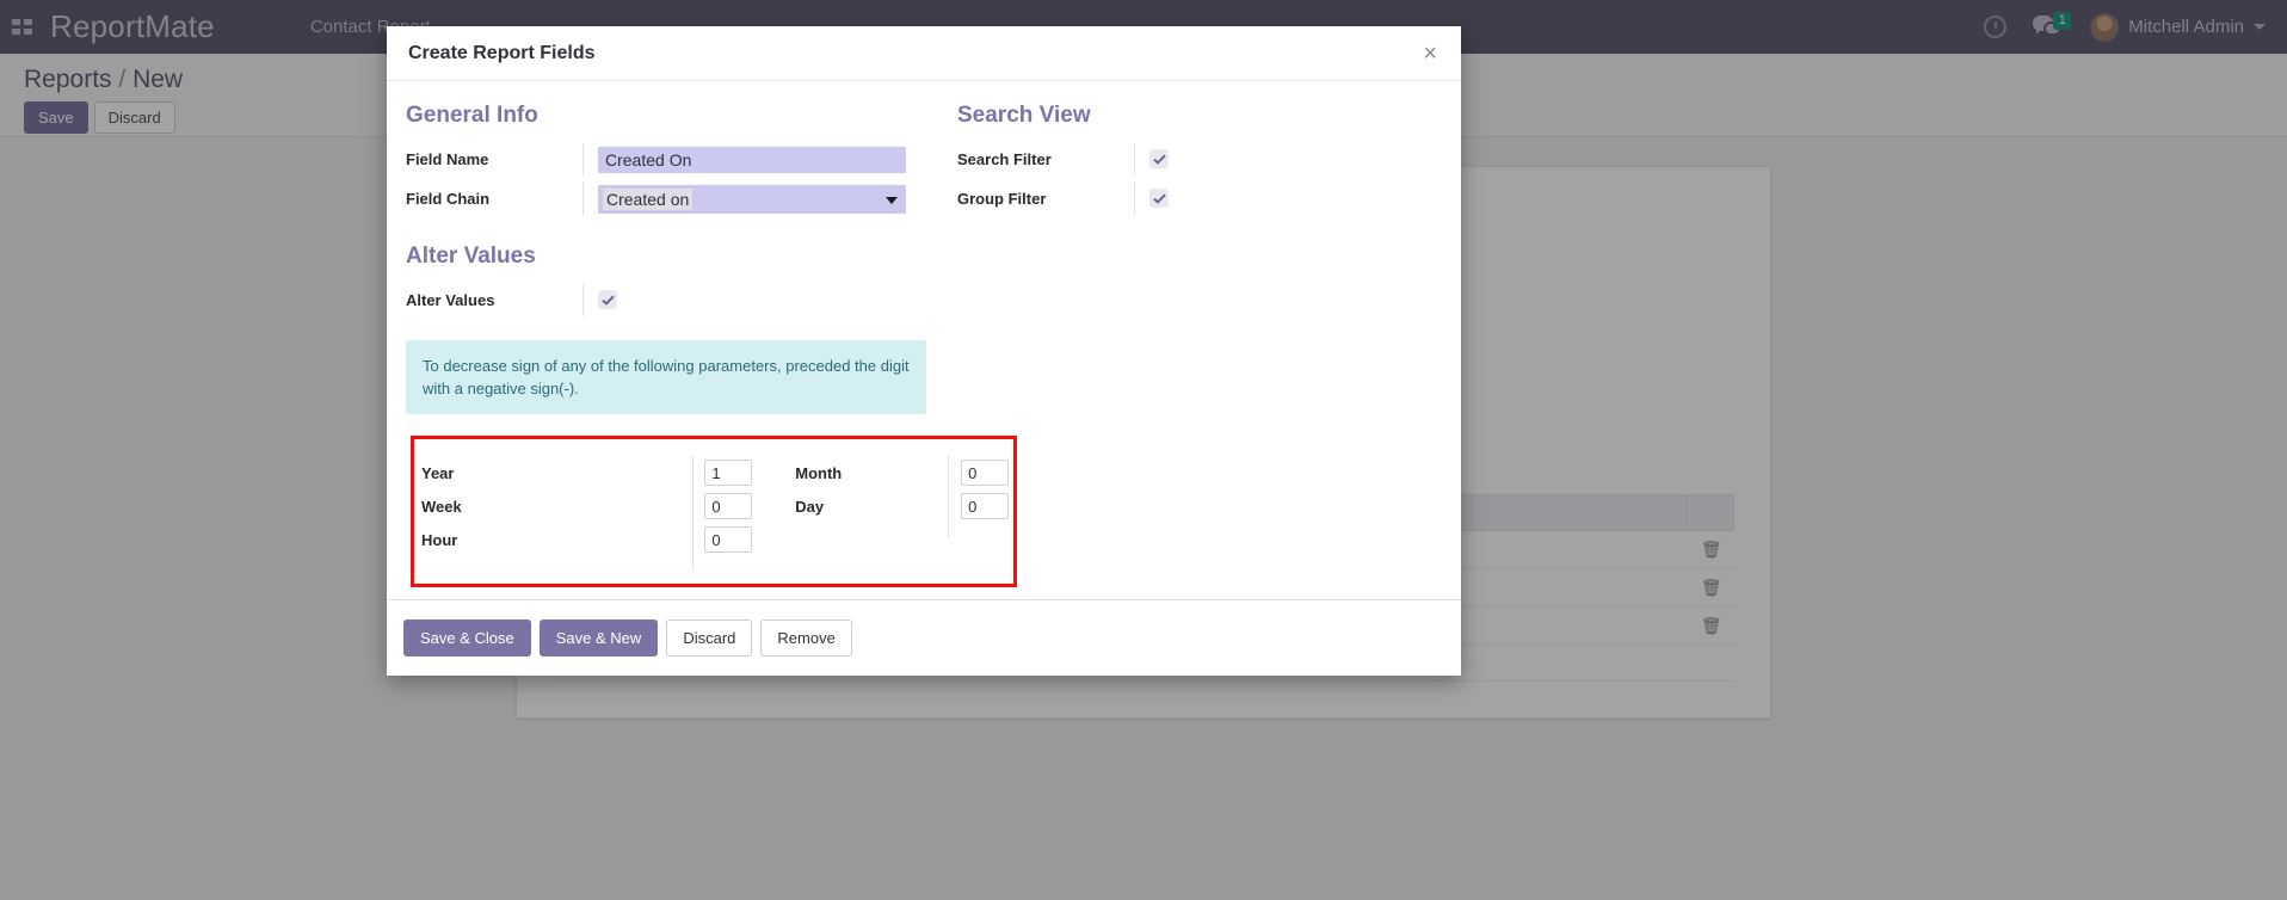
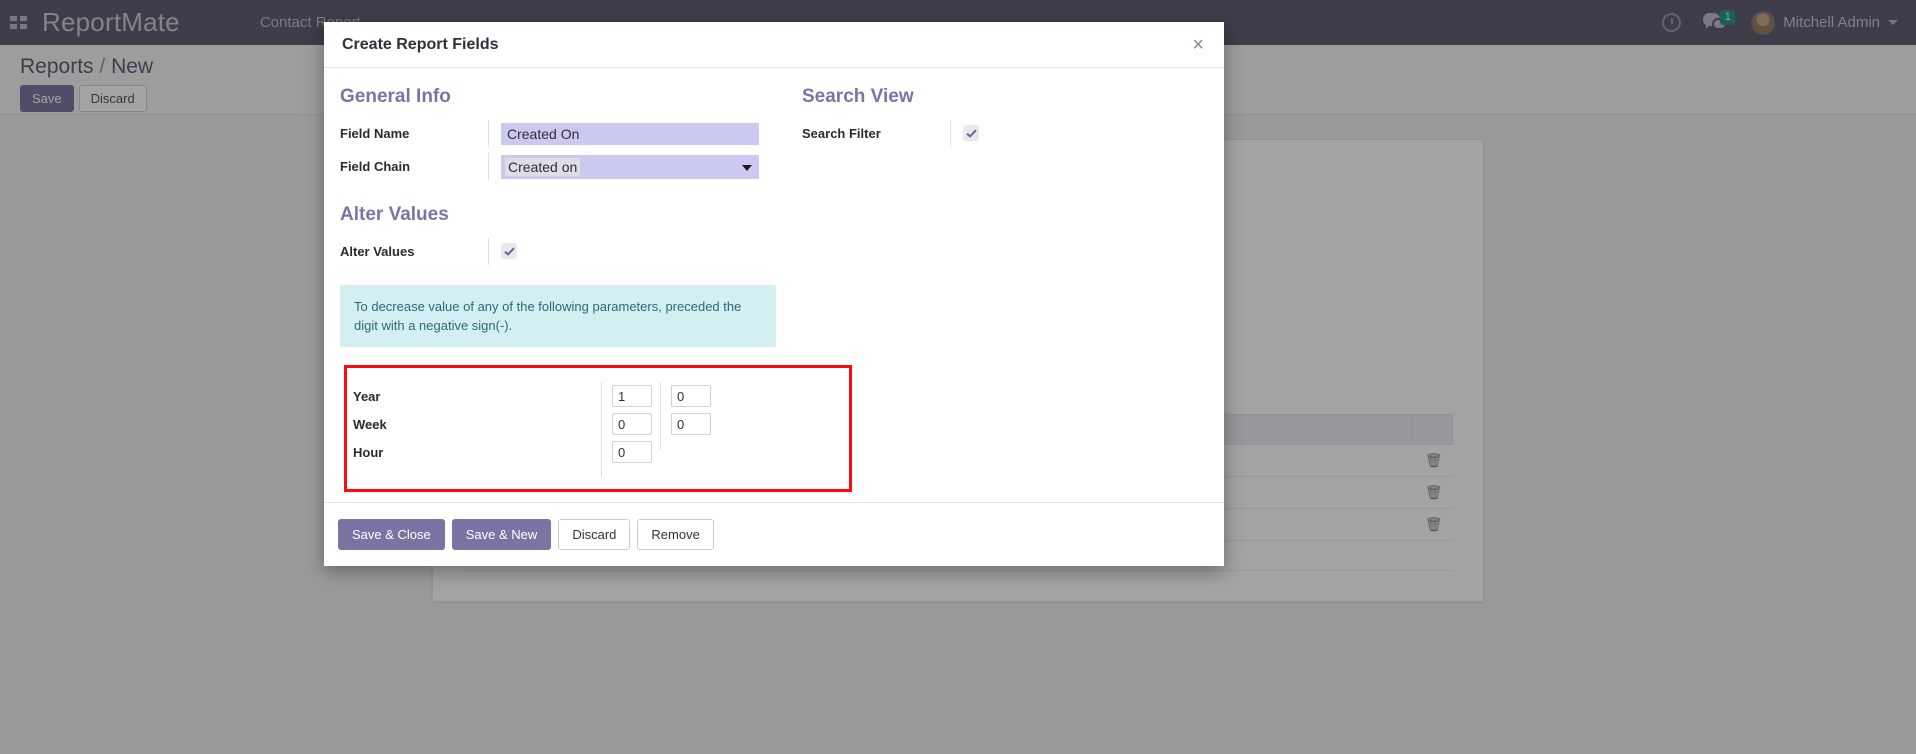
  ReportMate
  1
  Mitchell Admin
  Reports / New
  Save
  Discard
  Create Report Fields
  ×
  General Info
  Field Name
  Created On
  Field Chain
  Created on
  Search View
  Search Filter
- Group Filter
  Alter Values
  Alter Values
- To decrease sign of any of the following parameters, preceded the digit with a negative sign(-).
+ To decrease value of any of the following parameters, preceded the digit with a negative sign(-).
  Year
  Week
  Hour
  1
  0
  0
- Month
- Day
  0
  0
  Save & Close
  Save & New
  Discard
  Remove
